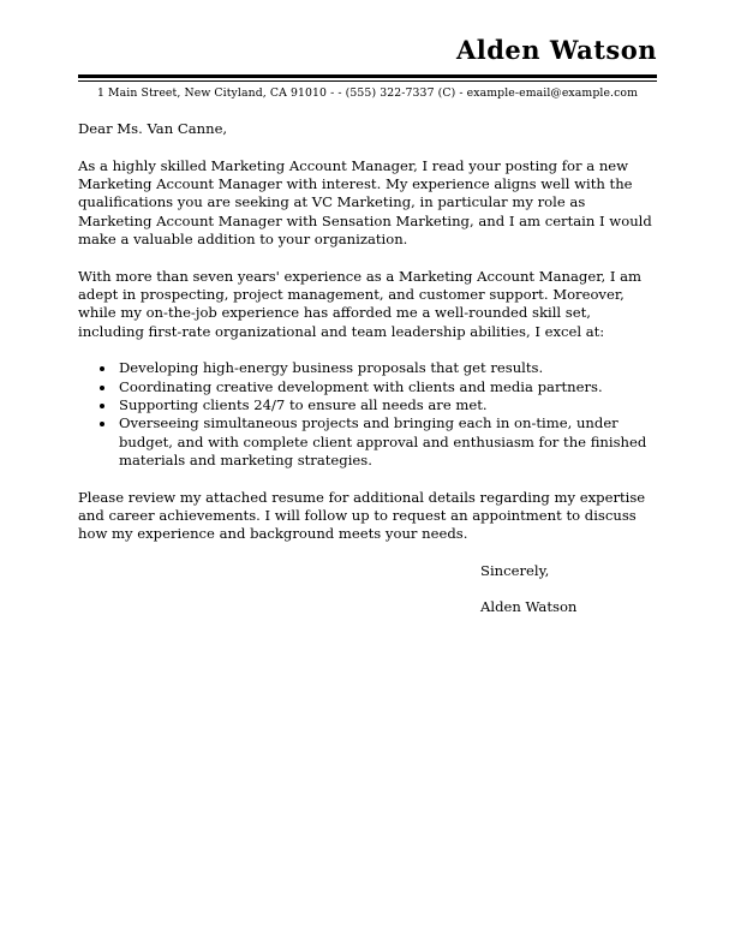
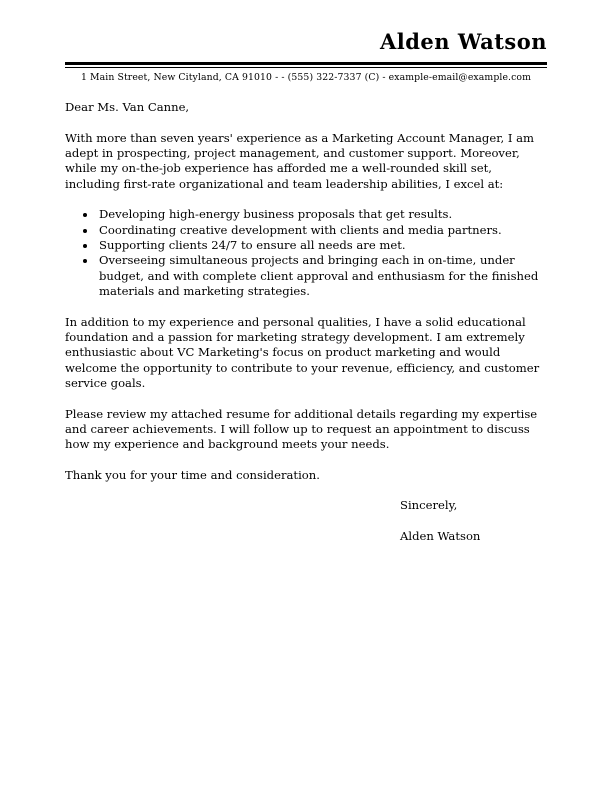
  Alden Watson
  1 Main Street, New Cityland, CA 91010 - - (555) 322-7337 (C) - example-email@example.com
  Dear Ms. Van Canne,
- As a highly skilled Marketing Account Manager, I read your posting for a new Marketing Account Manager with interest. My experience aligns well with the qualifications you are seeking at VC Marketing, in particular my role as Marketing Account Manager with Sensation Marketing, and I am certain I would make a valuable addition to your organization.
  With more than seven years' experience as a Marketing Account Manager, I am adept in prospecting, project management, and customer support. Moreover, while my on-the-job experience has afforded me a well-rounded skill set, including first-rate organizational and team leadership abilities, I excel at:
  Developing high-energy business proposals that get results.
  Coordinating creative development with clients and media partners.
  Supporting clients 24/7 to ensure all needs are met.
  Overseeing simultaneous projects and bringing each in on-time, under budget, and with complete client approval and enthusiasm for the finished materials and marketing strategies.
+ In addition to my experience and personal qualities, I have a solid educational foundation and a passion for marketing strategy development. I am extremely enthusiastic about VC Marketing's focus on product marketing and would welcome the opportunity to contribute to your revenue, efficiency, and customer service goals.
  Please review my attached resume for additional details regarding my expertise and career achievements. I will follow up to request an appointment to discuss how my experience and background meets your needs.
+ Thank you for your time and consideration.
  Sincerely,
  Alden Watson
